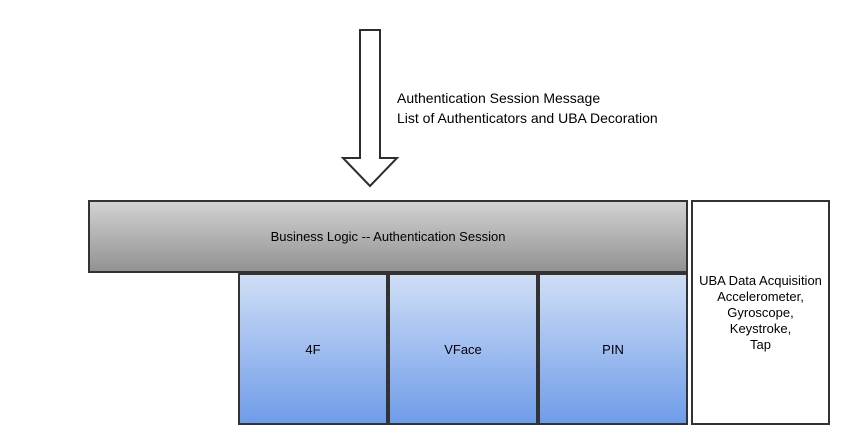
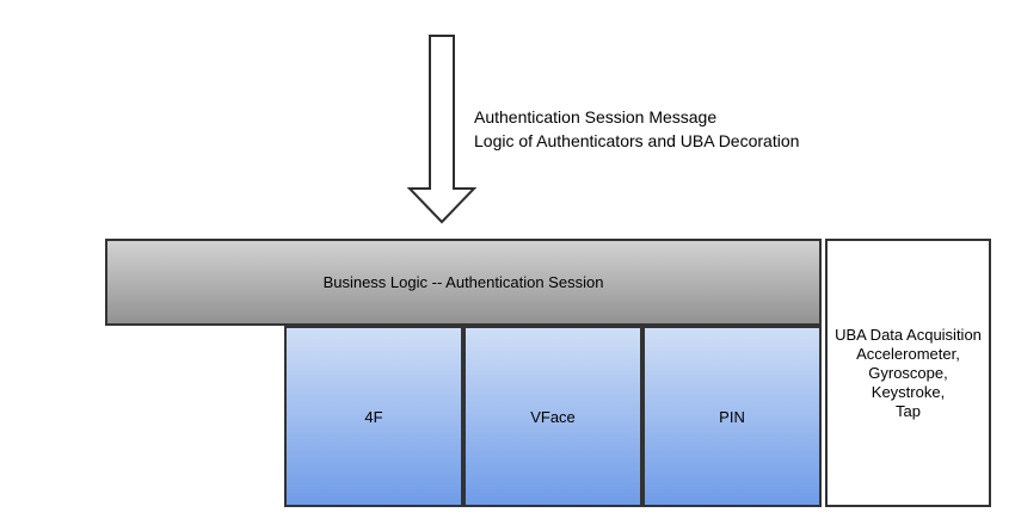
  Authentication Session Message
- List of Authenticators and UBA Decoration
+ Logic of Authenticators and UBA Decoration
  Business Logic -- Authentication Session
  4F
  VFace
  PIN
  UBA Data Acquisition
  Accelerometer,
  Gyroscope, Keystroke,
  Tap
